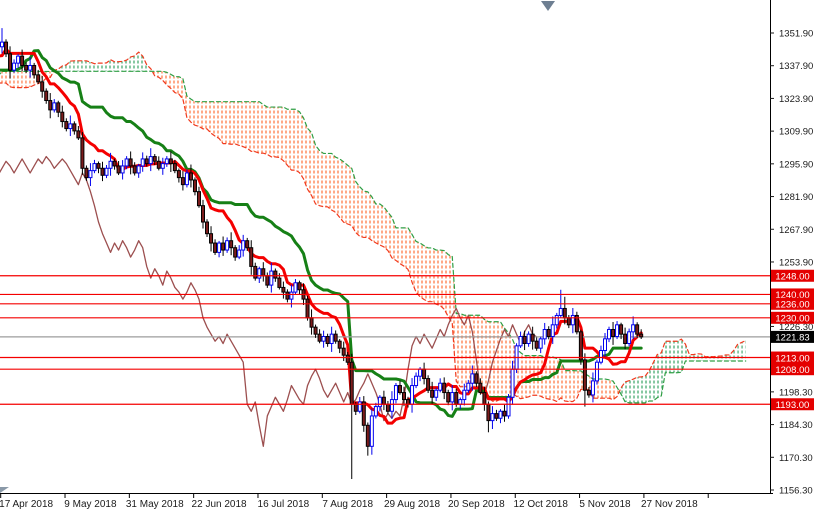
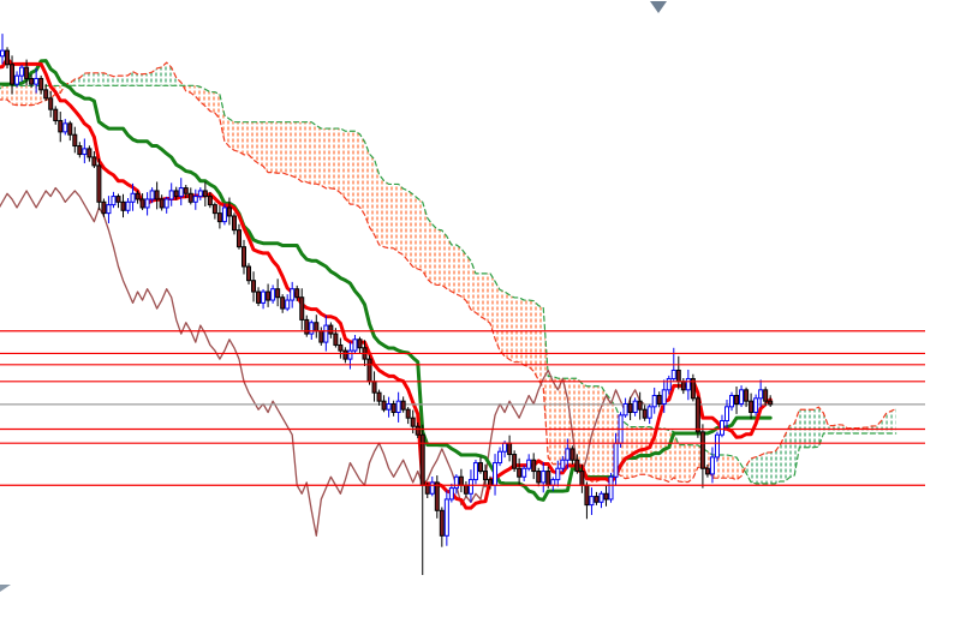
- 1351.90
- 1337.90
- 1323.90
- 1309.90
- 1295.90
- 1281.90
- 1267.90
- 1253.90
- 1226.30
- 1198.30
- 1184.30
- 1170.30
- 1156.30
- 1248.00
- 1240.00
- 1236.00
- 1230.00
- 1213.00
- 1208.00
- 1193.00
- 1221.83
- 17 Apr 2018
- 9 May 2018
- 31 May 2018
- 22 Jun 2018
- 16 Jul 2018
- 7 Aug 2018
- 29 Aug 2018
- 20 Sep 2018
- 12 Oct 2018
- 5 Nov 2018
- 27 Nov 2018
